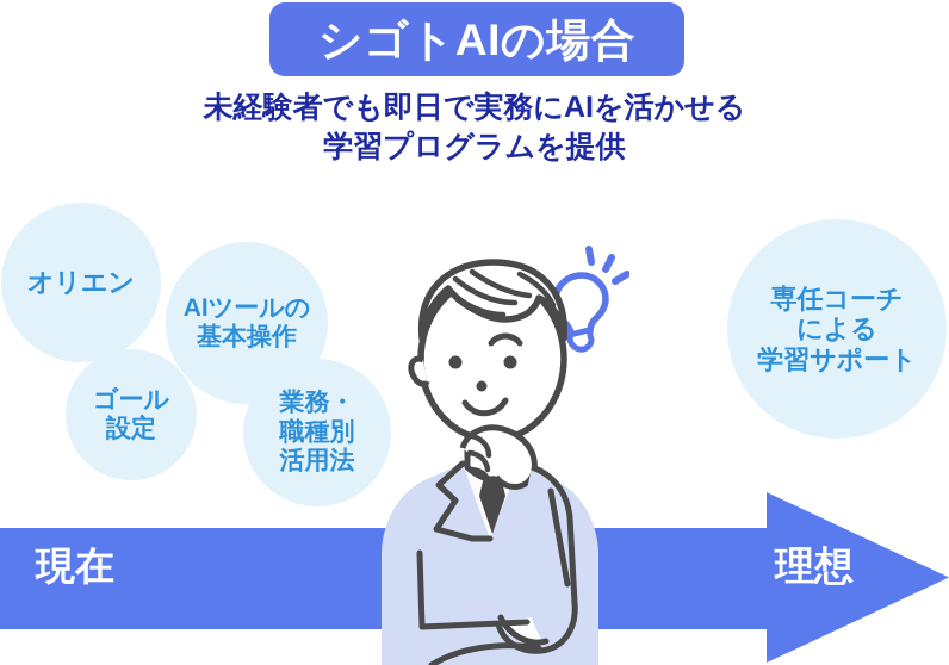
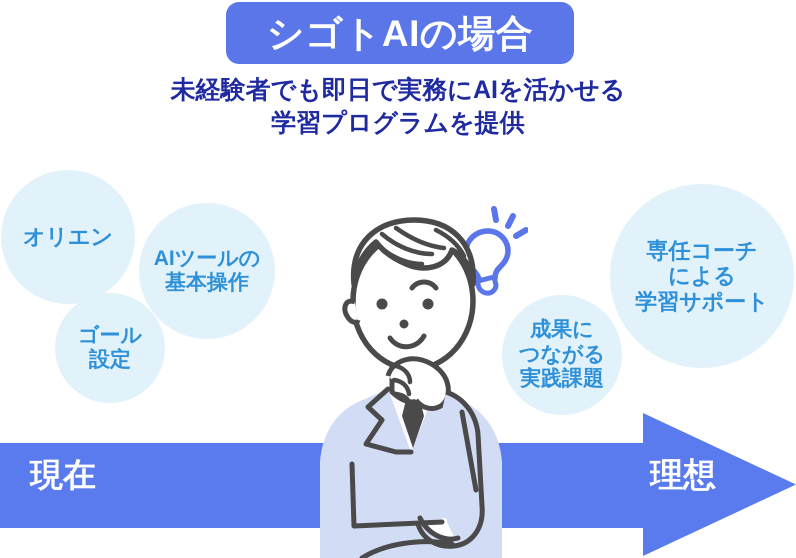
  現在
  理想
  シゴトAIの場合
  未経験者でも即日で実務にAIを活かせる
  学習プログラムを提供
  オリエン
  AIツールの
  基本操作
  ゴール
  設定
- 業務・
- 職種別
- 活用法
  専任コーチ
  による
  学習サポート
+ 成果に
+ つながる
+ 実践課題
